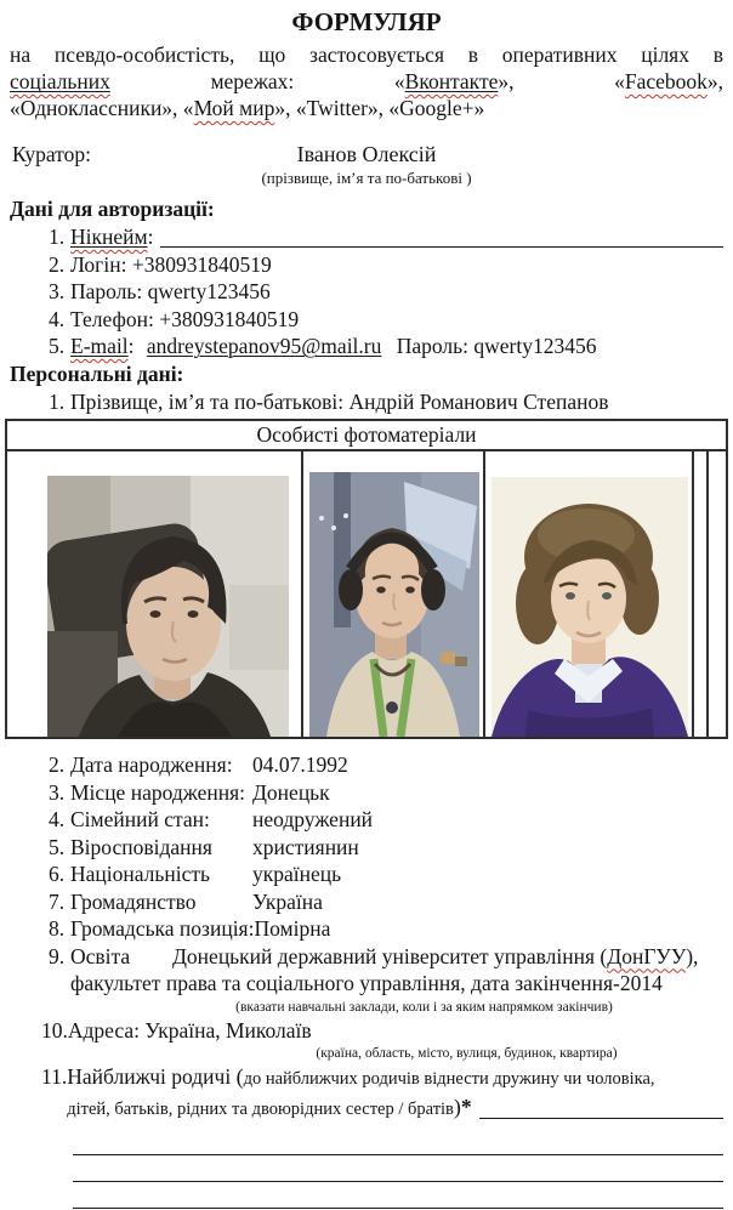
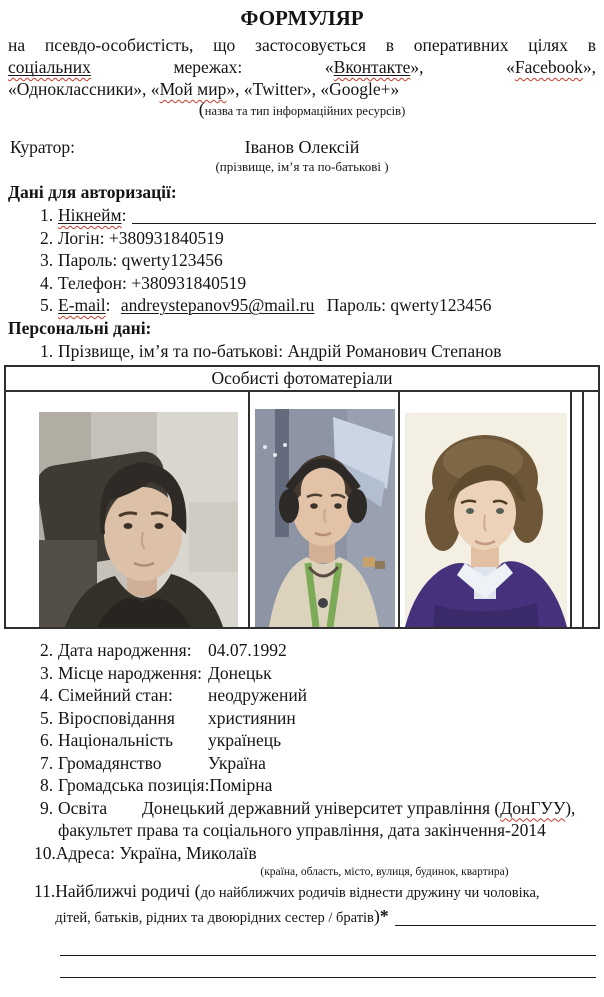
  ФОРМУЛЯР
  на псевдо-особистість, що застосовується в оперативних цілях в
  соціальних мережах: «Вконтакте», «Facebook»,
  «Одноклассники», «Мой мир», «Twitter», «Google+»
+ (назва та тип інформаційних ресурсів)
  Куратор:
  Іванов Олексій
  (прізвище, ім’я та по-батькові )
  Дані для авторизації:
  1.
  Нікнейм:
  2.
  Логін: +380931840519
  3.
  Пароль: qwerty123456
  4.
  Телефон: +380931840519
  5.
  E-mail: andreystepanov95@mail.ru Пароль: qwerty123456
  Персональні дані:
  1.
  Прізвище, ім’я та по-батькові: Андрій Романович Степанов
  Особисті фотоматеріали
  2.
  Дата народження: 04.07.1992
  3.
  Місце народження: Донецьк
  4.
  Сімейний стан: неодружений
  5.
  Віросповідання християнин
  6.
  Національність українець
  7.
  Громадянство Україна
  8.
  Громадська позиція:Помірна
  9.
  Освіта Донецький державний університет управління (ДонГУУ),
  факультет права та соціального управління, дата закінчення-2014
- (вказати навчальні заклади, коли і за яким напрямком закінчив)
  10.
  Адреса: Україна, Миколаїв
  (країна, область, місто, вулиця, будинок, квартира)
  11.
  Найближчі родичі (до найближчих родичів віднести дружину чи чоловіка,
  дітей, батьків, рідних та двоюрідних сестер / братів)*
